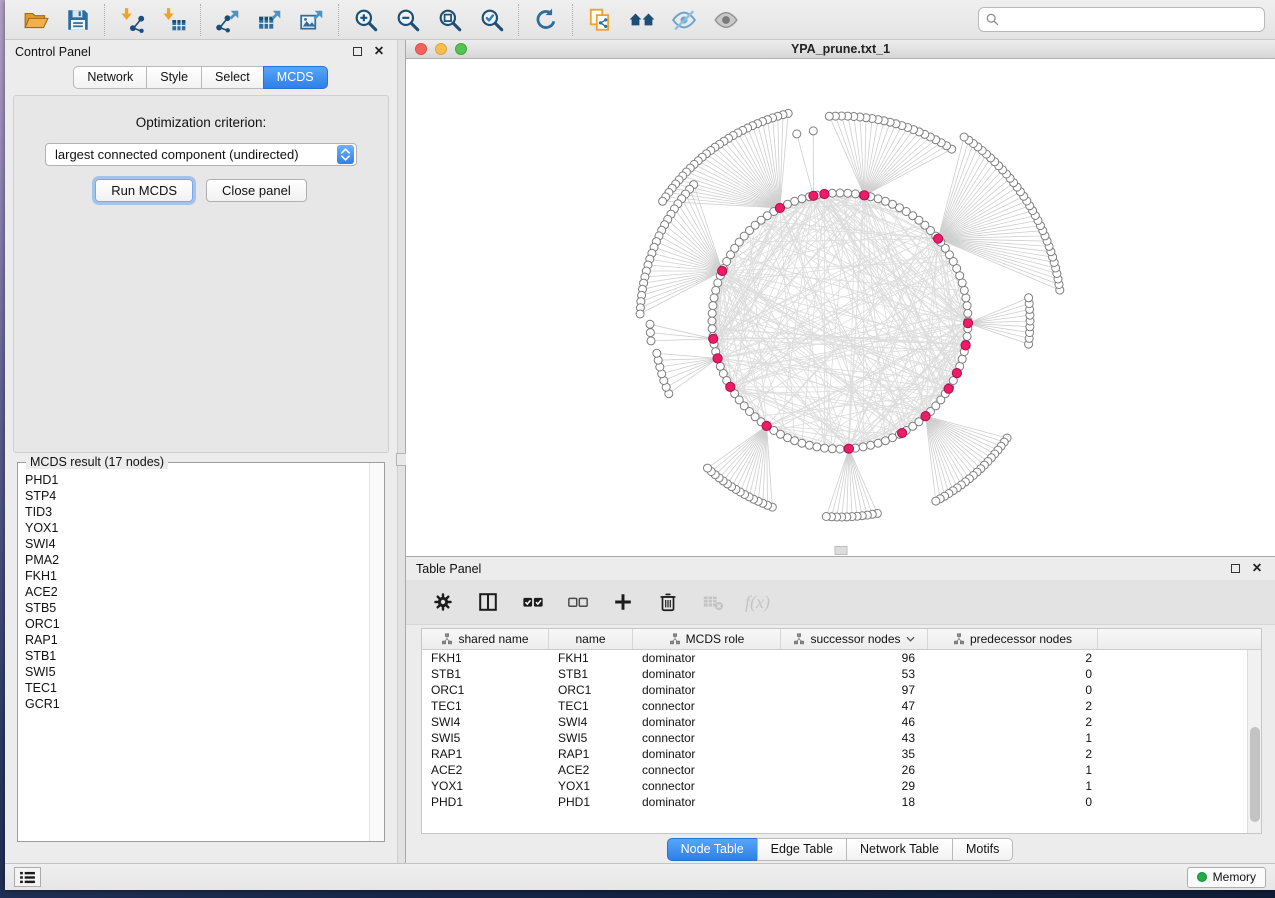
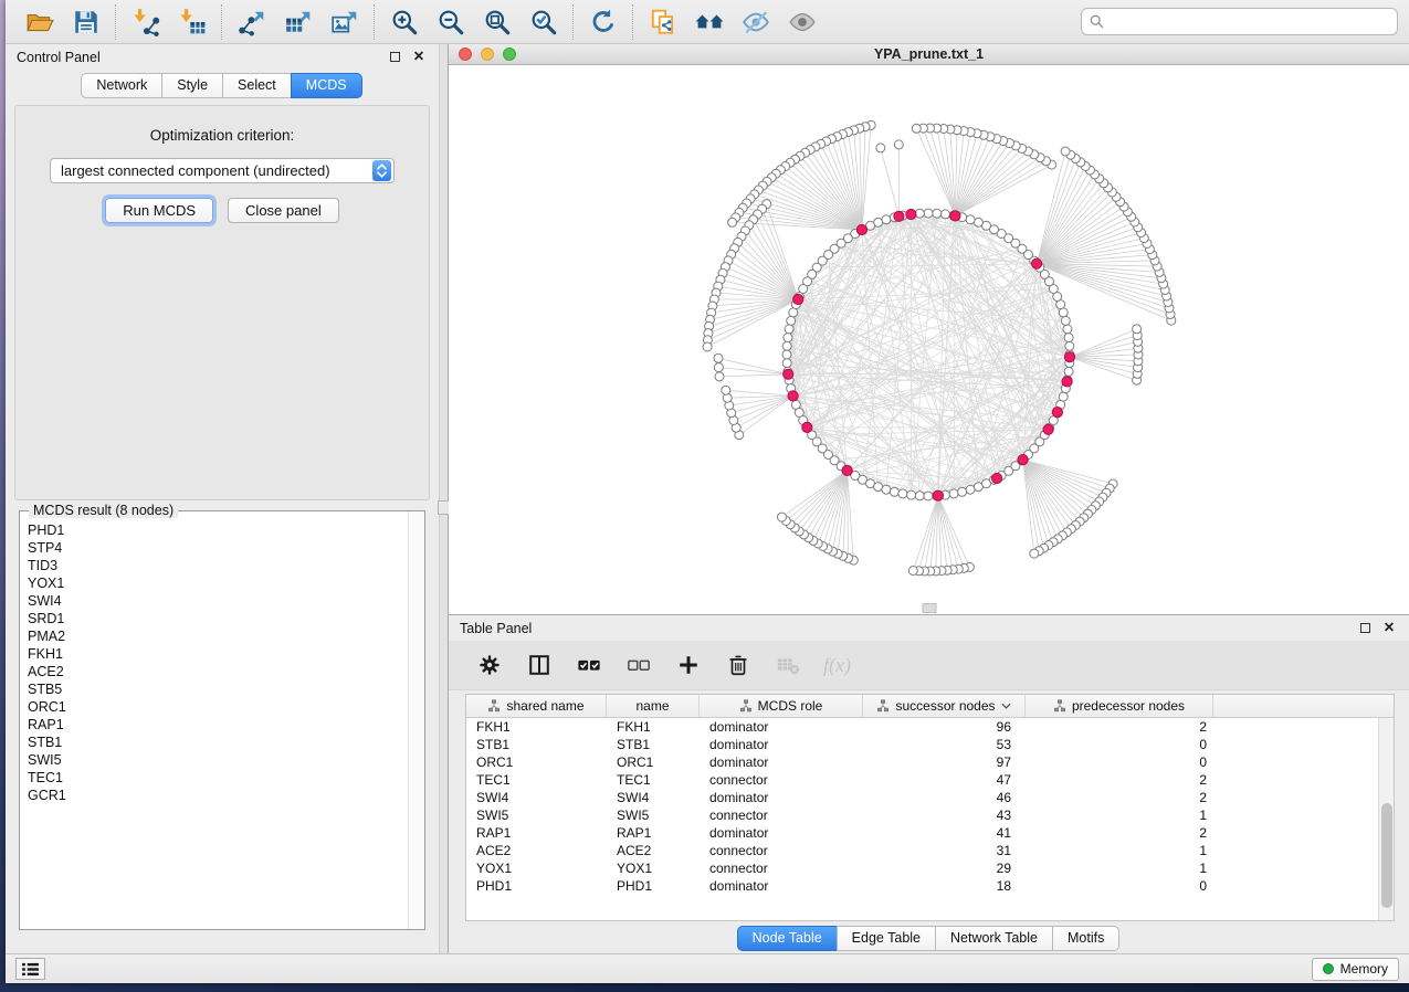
  Control Panel
  ✕
  Network
  Style
  Select
  MCDS
  Optimization criterion:
  largest connected component (undirected)
  Run MCDS
  Close panel
- MCDS result (17 nodes)
+ MCDS result (8 nodes)
  PHD1
  STP4
  TID3
  YOX1
  SWI4
+ SRD1
  PMA2
  FKH1
  ACE2
  STB5
  ORC1
  RAP1
  STB1
  SWI5
  TEC1
  GCR1
  YPA_prune.txt_1
  Table Panel
  ✕
  f(x)
  shared name
  name
  MCDS role
  successor nodes
  predecessor nodes
  FKH1
  FKH1
  dominator
  96
  2
  STB1
  STB1
  dominator
  53
  0
  ORC1
  ORC1
  dominator
  97
  0
  TEC1
  TEC1
  connector
  47
  2
  SWI4
  SWI4
  dominator
  46
  2
  SWI5
  SWI5
  connector
  43
  1
  RAP1
  RAP1
  dominator
- 35
+ 41
  2
  ACE2
  ACE2
  connector
- 26
+ 31
  1
  YOX1
  YOX1
  connector
  29
  1
  PHD1
  PHD1
  dominator
  18
  0
  Node Table
  Edge Table
  Network Table
  Motifs
  Memory
